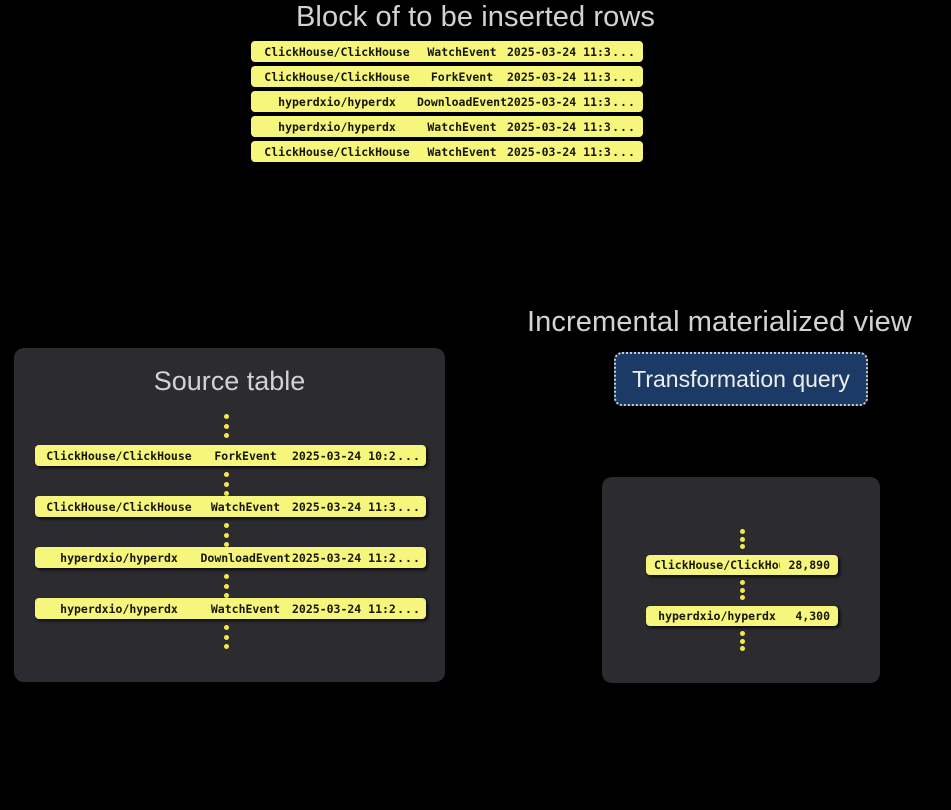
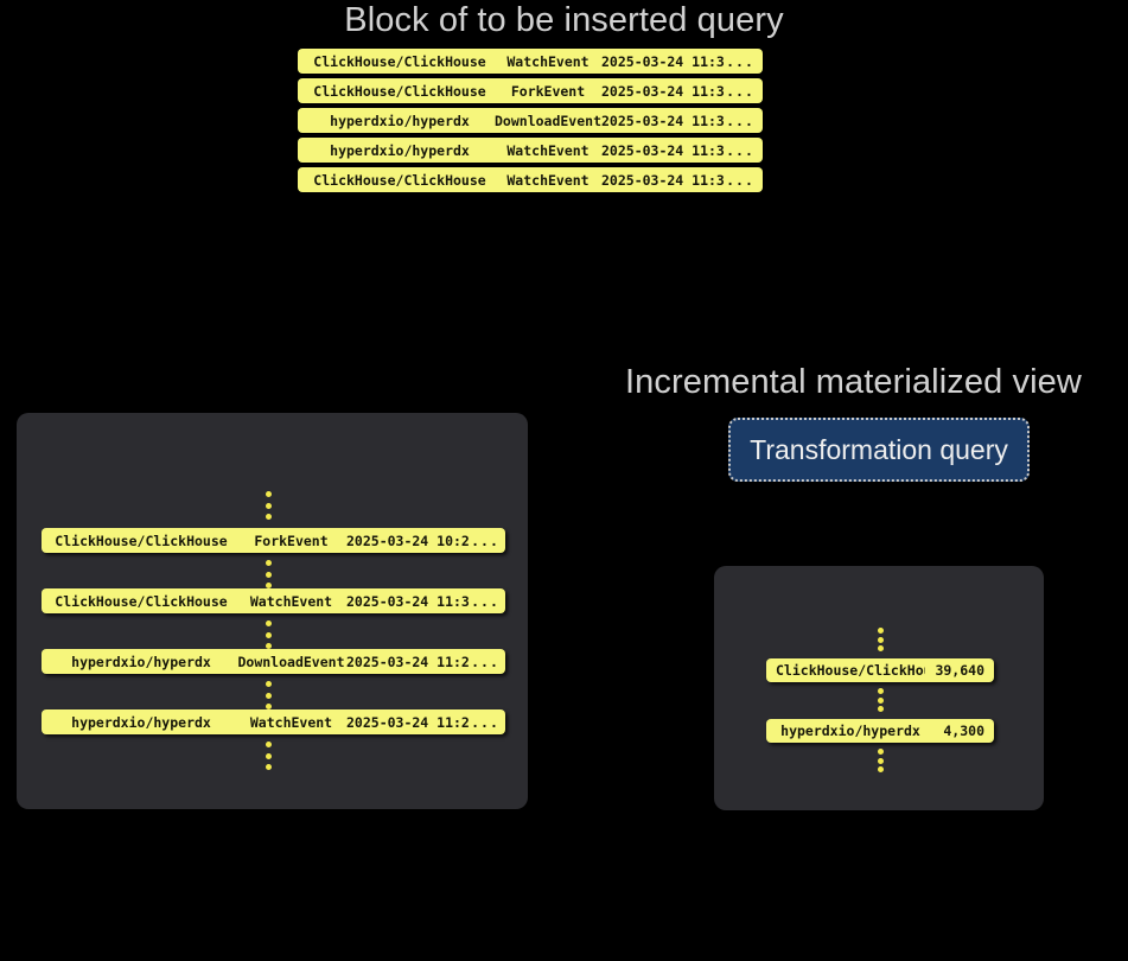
- Block of to be inserted rows
+ Block of to be inserted query
  ClickHouse/ClickHouse
  WatchEvent
  2025-03-24 11:3
  ...
  ClickHouse/ClickHouse
  ForkEvent
  2025-03-24 11:3
  ...
  hyperdxio/hyperdx
  DownloadEvent
  2025-03-24 11:3
  ...
  hyperdxio/hyperdx
  WatchEvent
  2025-03-24 11:3
  ...
  ClickHouse/ClickHouse
  WatchEvent
  2025-03-24 11:3
  ...
- Source table
  ClickHouse/ClickHouse
  ForkEvent
  2025-03-24 10:2
  ...
  ClickHouse/ClickHouse
  WatchEvent
  2025-03-24 11:3
  ...
  hyperdxio/hyperdx
  DownloadEvent
  2025-03-24 11:2
  ...
  hyperdxio/hyperdx
  WatchEvent
  2025-03-24 11:2
  ...
  Incremental materialized view
  Transformation query
  ClickHouse/ClickHo
- 28,890
+ 39,640
  hyperdxio/hyperdx
  4,300
